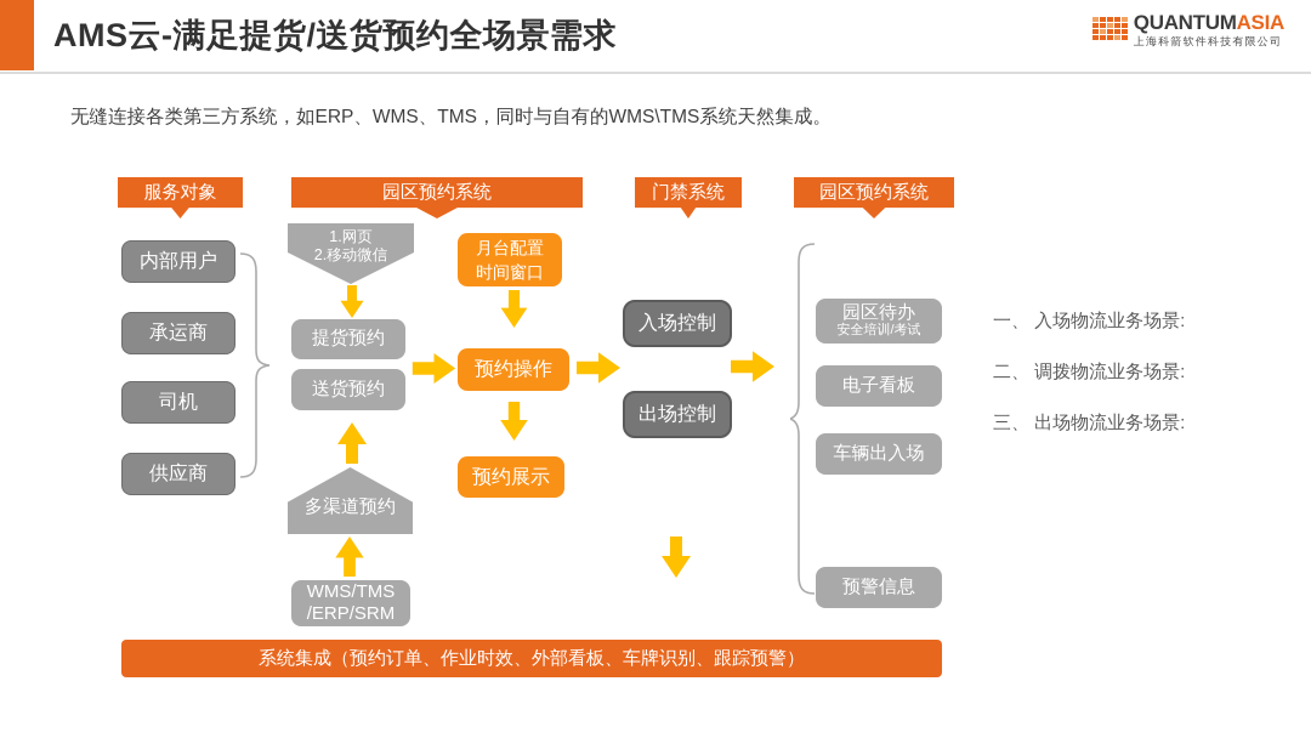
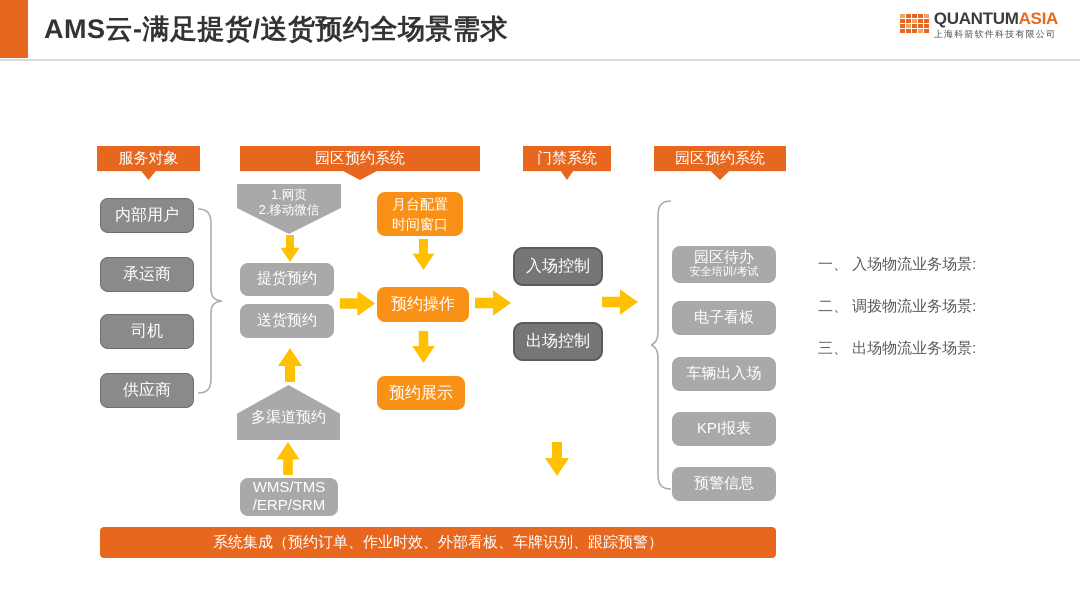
  AMS云-满足提货/送货预约全场景需求
  QUANTUMASIA
  上海科箭软件科技有限公司
- 无缝连接各类第三方系统，如ERP、WMS、TMS，同时与自有的WMS\TMS系统天然集成。
  服务对象
  园区预约系统
  门禁系统
  园区预约系统
  内部用户
  承运商
  司机
  供应商
  1.网页
  2.移动微信
  提货预约
  送货预约
  多渠道预约
  WMS/TMS
  /ERP/SRM
  月台配置
  时间窗口
  预约操作
  预约展示
  入场控制
  出场控制
  园区待办
  安全培训/考试
  电子看板
  车辆出入场
+ KPI报表
  预警信息
  一、 入场物流业务场景:
  二、 调拨物流业务场景:
  三、 出场物流业务场景:
  系统集成（预约订单、作业时效、外部看板、车牌识别、跟踪预警）
